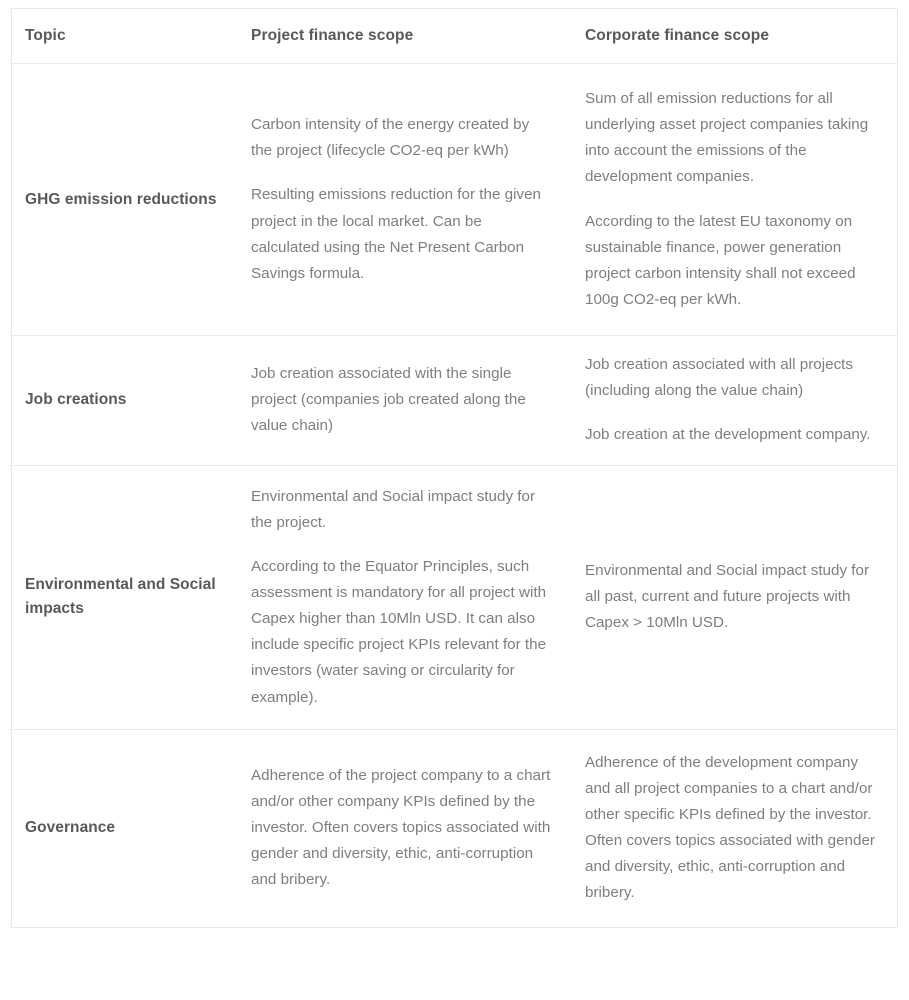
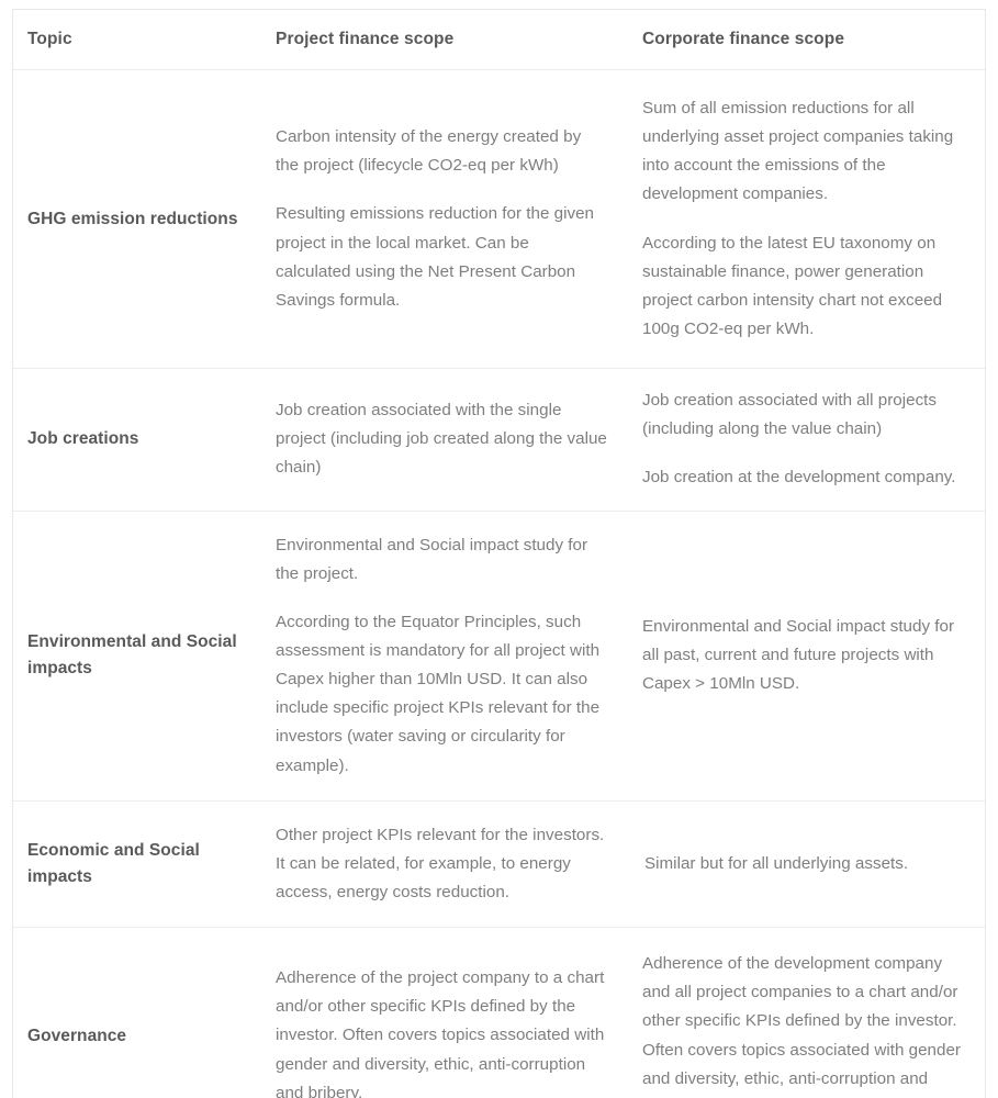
  Topic	Project finance scope	Corporate finance scope
- GHG emission reductions	Carbon intensity of the energy created by the project (lifecycle CO2-eq per kWh) Resulting emissions reduction for the given project in the local market. Can be calculated using the Net Present Carbon Savings formula.	Sum of all emission reductions for all underlying asset project companies taking into account the emissions of the development companies. According to the latest EU taxonomy on sustainable finance, power generation project carbon intensity shall not exceed 100g CO2-eq per kWh.
+ GHG emission reductions	Carbon intensity of the energy created by the project (lifecycle CO2-eq per kWh) Resulting emissions reduction for the given project in the local market. Can be calculated using the Net Present Carbon Savings formula.	Sum of all emission reductions for all underlying asset project companies taking into account the emissions of the development companies. According to the latest EU taxonomy on sustainable finance, power generation project carbon intensity chart not exceed 100g CO2-eq per kWh.
- Job creations	Job creation associated with the single project (companies job created along the value chain)	Job creation associated with all projects (including along the value chain) Job creation at the development company.
+ Job creations	Job creation associated with the single project (including job created along the value chain)	Job creation associated with all projects (including along the value chain) Job creation at the development company.
  Environmental and Social impacts	Environmental and Social impact study for the project. According to the Equator Principles, such assessment is mandatory for all project with Capex higher than 10Mln USD. It can also include specific project KPIs relevant for the investors (water saving or circularity for example).	Environmental and Social impact study for all past, current and future projects with Capex > 10Mln USD.
+ Economic and Social impacts	Other project KPIs relevant for the investors. It can be related, for example, to energy access, energy costs reduction.	Similar but for all underlying assets.
- Governance	Adherence of the project company to a chart and/or other company KPIs defined by the investor. Often covers topics associated with gender and diversity, ethic, anti-corruption and bribery.	Adherence of the development company and all project companies to a chart and/or other specific KPIs defined by the investor. Often covers topics associated with gender and diversity, ethic, anti-corruption and bribery.
+ Governance	Adherence of the project company to a chart and/or other specific KPIs defined by the investor. Often covers topics associated with gender and diversity, ethic, anti-corruption and bribery.	Adherence of the development company and all project companies to a chart and/or other specific KPIs defined by the investor. Often covers topics associated with gender and diversity, ethic, anti-corruption and
